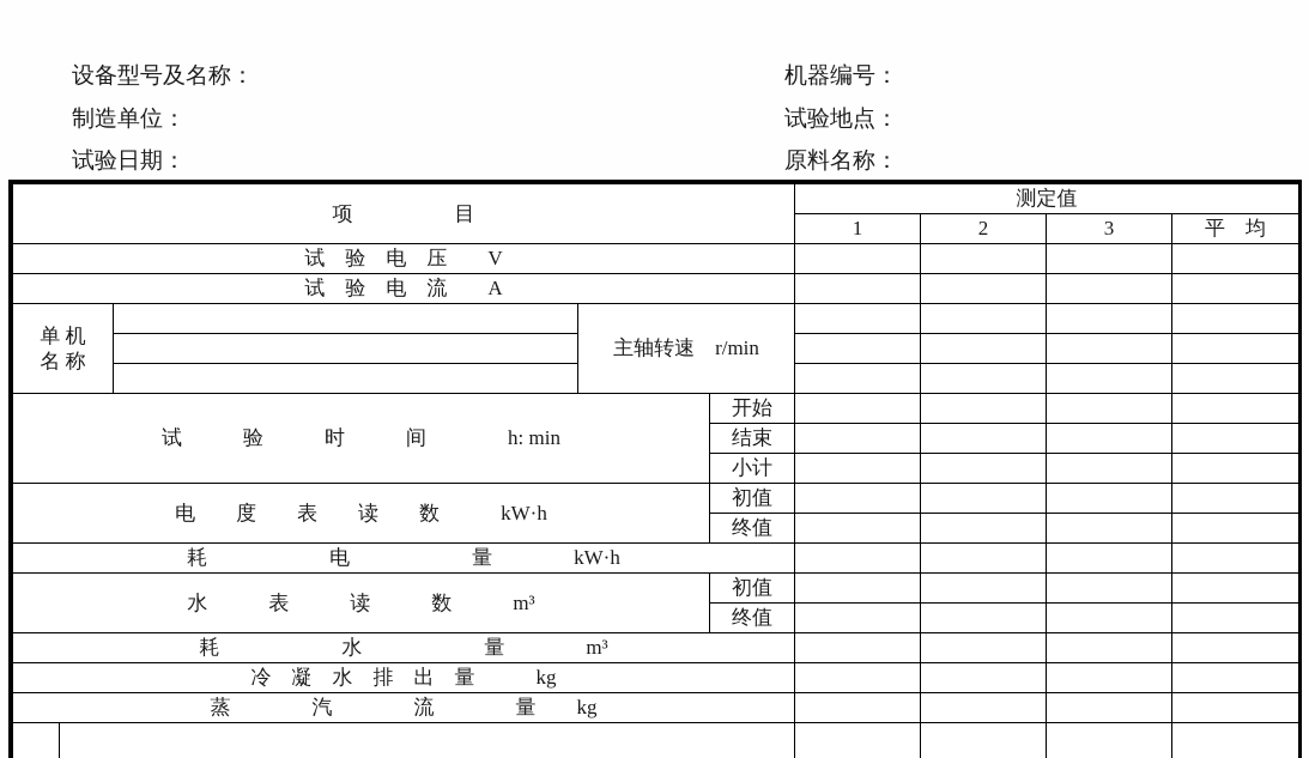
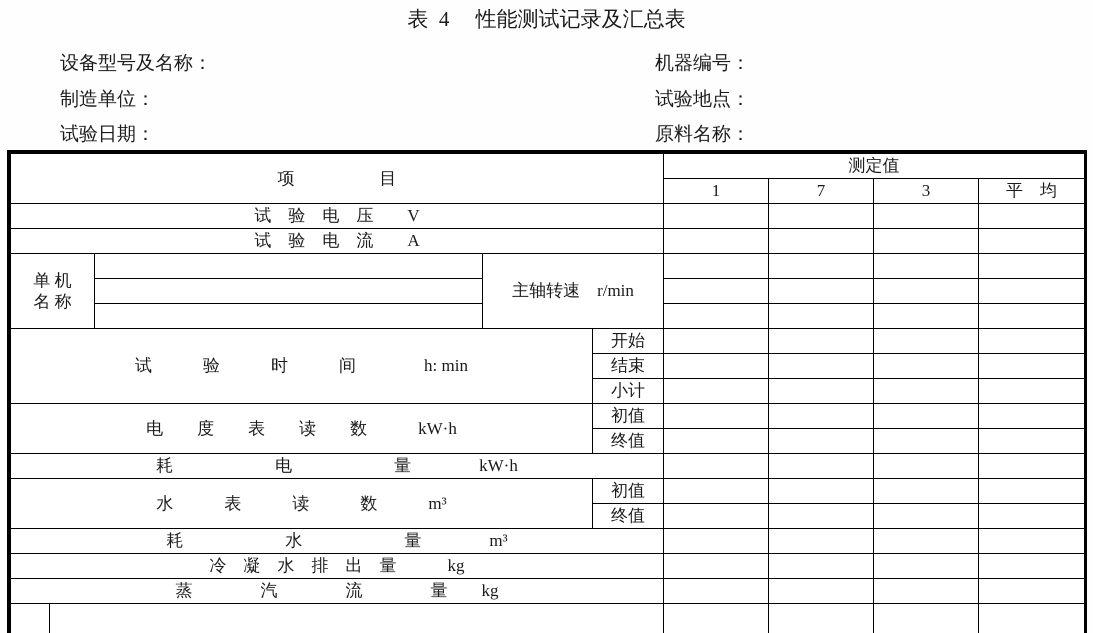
+ 表 4 性能测试记录及汇总表
  设备型号及名称：
  机器编号：
  制造单位：
  试验地点：
  试验日期：
  原料名称：
  项 目	测定值
- 1	2	3	平 均
+ 1	7	3	平 均
  试 验 电 压 V
  试 验 电 流 A
  单 机 名 称		主轴转速 r/min
  试 验 时 间 h: min	开始
  结束
  小计
  电 度 表 读 数 kW·h	初值
  终值
  耗 电 量 kW·h
  水 表 读 数 m³	初值
  终值
  耗 水 量 m³
  冷 凝 水 排 出 量 kg
  蒸 汽 流 量 kg
